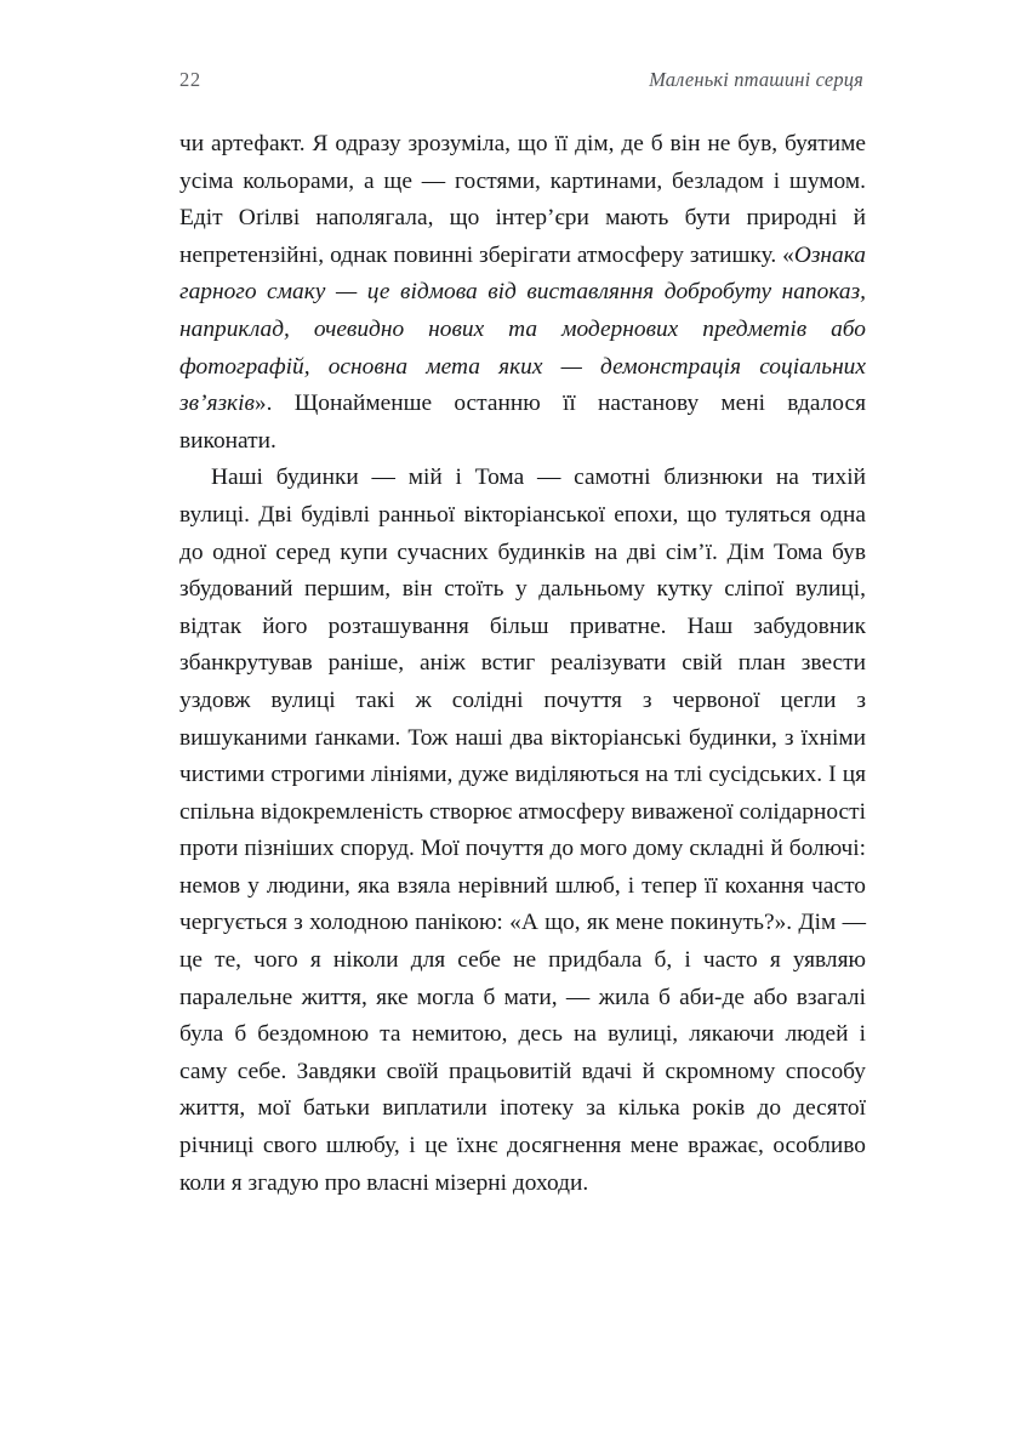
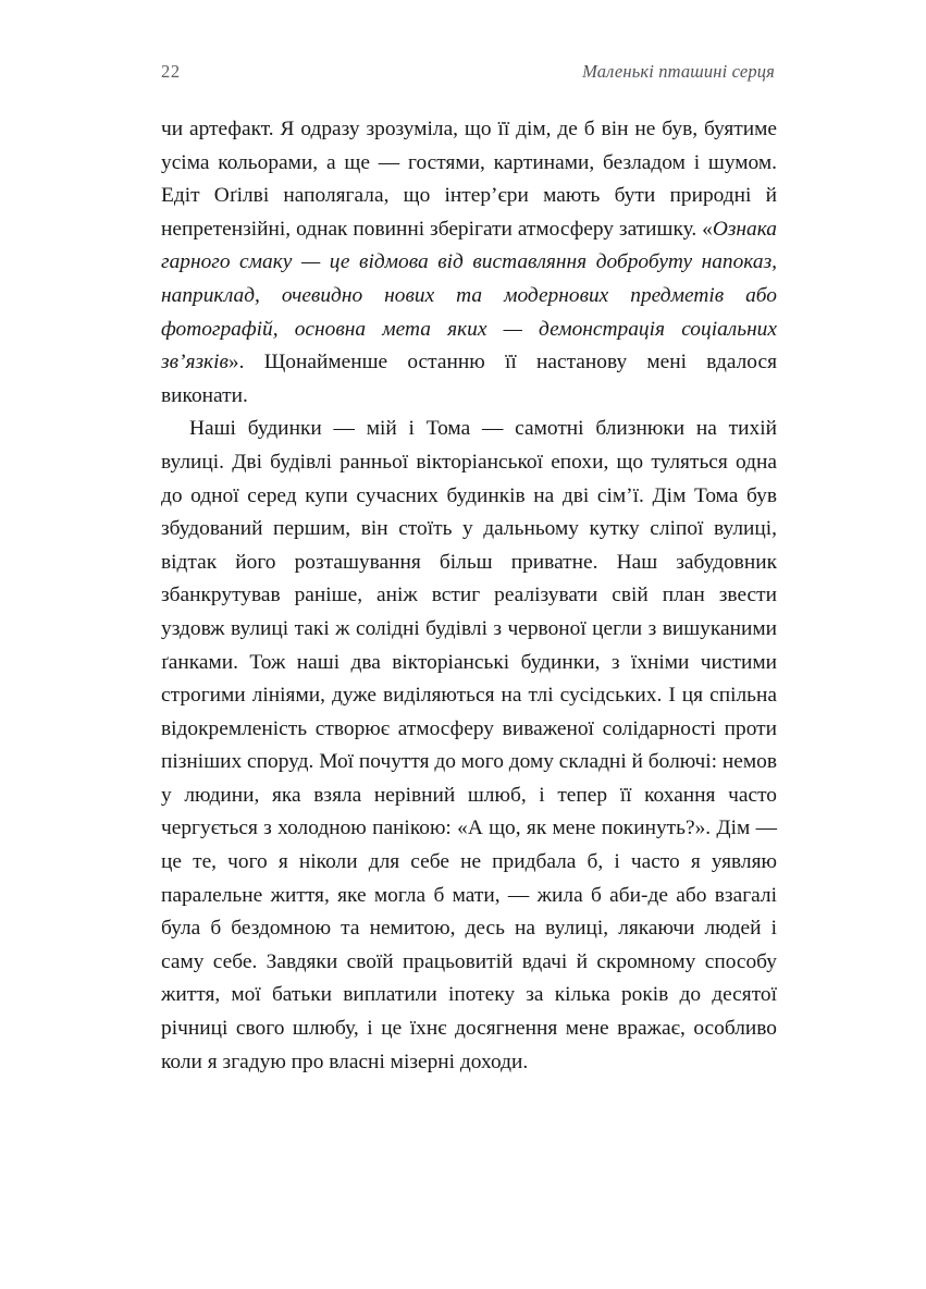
  22
  Маленькі пташині серця
  чи артефакт. Я одразу зрозуміла, що її дім, де б він не був, буятиме усіма кольорами, а ще — гостями, картинами, безладом і шумом. Едіт Оґілві наполягала, що інтер’єри мають бути природні й непретензійні, однак повинні зберігати атмосферу затишку. «Ознака гарного смаку — це відмова від виставляння добробуту напоказ, наприклад, очевидно нових та модернових предметів або фотографій, основна мета яких — демонстрація соціальних зв’язків». Щонайменше останню її настанову мені вдалося виконати.
- Наші будинки — мій і Тома — самотні близнюки на тихій вулиці. Дві будівлі ранньої вікторіанської епохи, що туляться одна до одної серед купи сучасних будинків на дві сім’ї. Дім Тома був збудований першим, він стоїть у дальньому кутку сліпої вулиці, відтак його розташування більш приватне. Наш забудовник збанкрутував раніше, аніж встиг реалізувати свій план звести уздовж вулиці такі ж солідні почуття з червоної цегли з вишуканими ґанками. Тож наші два вікторіанські будинки, з їхніми чистими строгими лініями, дуже виділяються на тлі сусідських. І ця спільна відокремленість створює атмосферу виваженої солідарності проти пізніших споруд. Мої почуття до мого дому складні й болючі: немов у людини, яка взяла нерівний шлюб, і тепер її кохання часто чергується з холодною панікою: «А що, як мене покинуть?». Дім — це те, чого я ніколи для себе не придбала б, і часто я уявляю паралельне життя, яке могла б мати, — жила б аби-де або взагалі була б бездомною та немитою, десь на вулиці, лякаючи людей і саму себе. Завдяки своїй працьовитій вдачі й скромному способу життя, мої батьки виплатили іпотеку за кілька років до десятої річниці свого шлюбу, і це їхнє досягнення мене вражає, особливо коли я згадую про власні мізерні доходи.
+ Наші будинки — мій і Тома — самотні близнюки на тихій вулиці. Дві будівлі ранньої вікторіанської епохи, що туляться одна до одної серед купи сучасних будинків на дві сім’ї. Дім Тома був збудований першим, він стоїть у дальньому кутку сліпої вулиці, відтак його розташування більш приватне. Наш забудовник збанкрутував раніше, аніж встиг реалізувати свій план звести уздовж вулиці такі ж солідні будівлі з червоної цегли з вишуканими ґанками. Тож наші два вікторіанські будинки, з їхніми чистими строгими лініями, дуже виділяються на тлі сусідських. І ця спільна відокремленість створює атмосферу виваженої солідарності проти пізніших споруд. Мої почуття до мого дому складні й болючі: немов у людини, яка взяла нерівний шлюб, і тепер її кохання часто чергується з холодною панікою: «А що, як мене покинуть?». Дім — це те, чого я ніколи для себе не придбала б, і часто я уявляю паралельне життя, яке могла б мати, — жила б аби-де або взагалі була б бездомною та немитою, десь на вулиці, лякаючи людей і саму себе. Завдяки своїй працьовитій вдачі й скромному способу життя, мої батьки виплатили іпотеку за кілька років до десятої річниці свого шлюбу, і це їхнє досягнення мене вражає, особливо коли я згадую про власні мізерні доходи.
